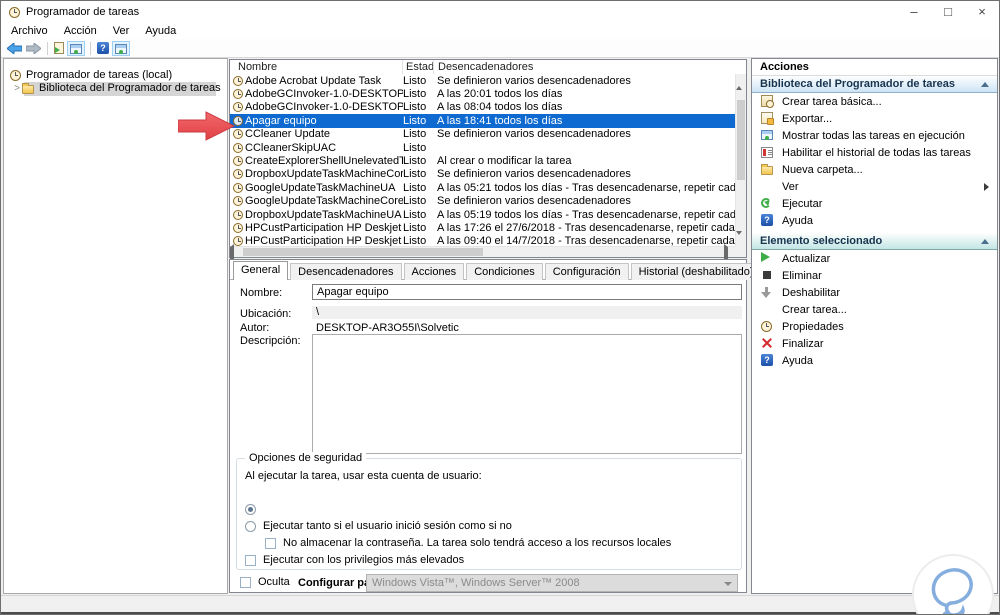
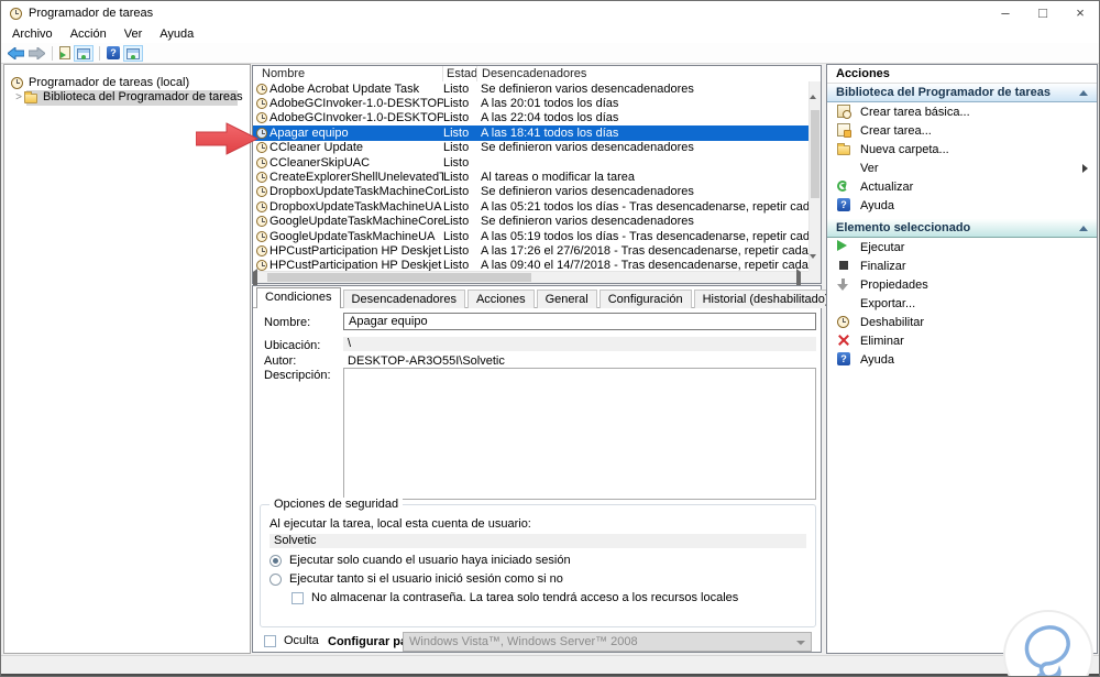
  Programador de tareas
  –
  □
  ×
  Archivo
  Acción
  Ver
  Ayuda
  Programador de tareas (local)
  >
  Biblioteca del Programador de tareas
  Nombre
  Estad
  Desencadenadores
  Adobe Acrobat Update Task
  Listo
  Se definieron varios desencadenadores
  Listo
  A las 20:01 todos los días
  Listo
- A las 08:04 todos los días
+ A las 22:04 todos los días
  Apagar equipo
  Listo
  A las 18:41 todos los días
  CCleaner Update
  Listo
  Se definieron varios desencadenadores
  CCleanerSkipUAC
  Listo
  CreateExplorerShellUnelevatedT
  Listo
- Al crear o modificar la tarea
+ Al tareas o modificar la tarea
  DropboxUpdateTaskMachineCor
  Listo
  Se definieron varios desencadenadores
- GoogleUpdateTaskMachineUA
+ DropboxUpdateTaskMachineUA
  Listo
  A las 05:21 todos los días - Tras desencadenarse, repetir cad
  GoogleUpdateTaskMachineCore
  Listo
  Se definieron varios desencadenadores
- DropboxUpdateTaskMachineUA
+ GoogleUpdateTaskMachineUA
  Listo
  A las 05:19 todos los días - Tras desencadenarse, repetir cad
  HPCustParticipation HP Deskjet
  Listo
  A las 17:26 el 27/6/2018 - Tras desencadenarse, repetir cada
  HPCustParticipation HP Deskjet
  Listo
  A las 09:40 el 14/7/2018 - Tras desencadenarse, repetir cada
- General
+ Condiciones
  Desencadenadores
  Acciones
- Condiciones
+ General
  Configuración
  Historial (deshabilitado
  Nombre:
  Apagar equipo
  Ubicación:
  \
  Autor:
  DESKTOP-AR3O55I\Solvetic
  Descripción:
  Opciones de seguridad
- Al ejecutar la tarea, usar esta cuenta de usuario:
+ Al ejecutar la tarea, local esta cuenta de usuario:
+ Solvetic
+ Ejecutar solo cuando el usuario haya iniciado sesión
  Ejecutar tanto si el usuario inició sesión como si no
  No almacenar la contraseña. La tarea solo tendrá acceso a los recursos locales
- Ejecutar con los privilegios más elevados
  Oculta
  Configurar p
  Windows Vista™, Windows Server™ 2008
  Acciones
  Biblioteca del Programador de tareas
  Crear tarea básica...
- Exportar...
+ Crear tarea...
- Mostrar todas las tareas en ejecución
- Habilitar el historial de todas las tareas
  Nueva carpeta...
  Ver
- Ejecutar
+ Actualizar
  Ayuda
  Elemento seleccionado
- Actualizar
+ Ejecutar
- Eliminar
+ Finalizar
- Deshabilitar
+ Propiedades
- Crear tarea...
+ Exportar...
- Propiedades
+ Deshabilitar
- Finalizar
+ Eliminar
  Ayuda
